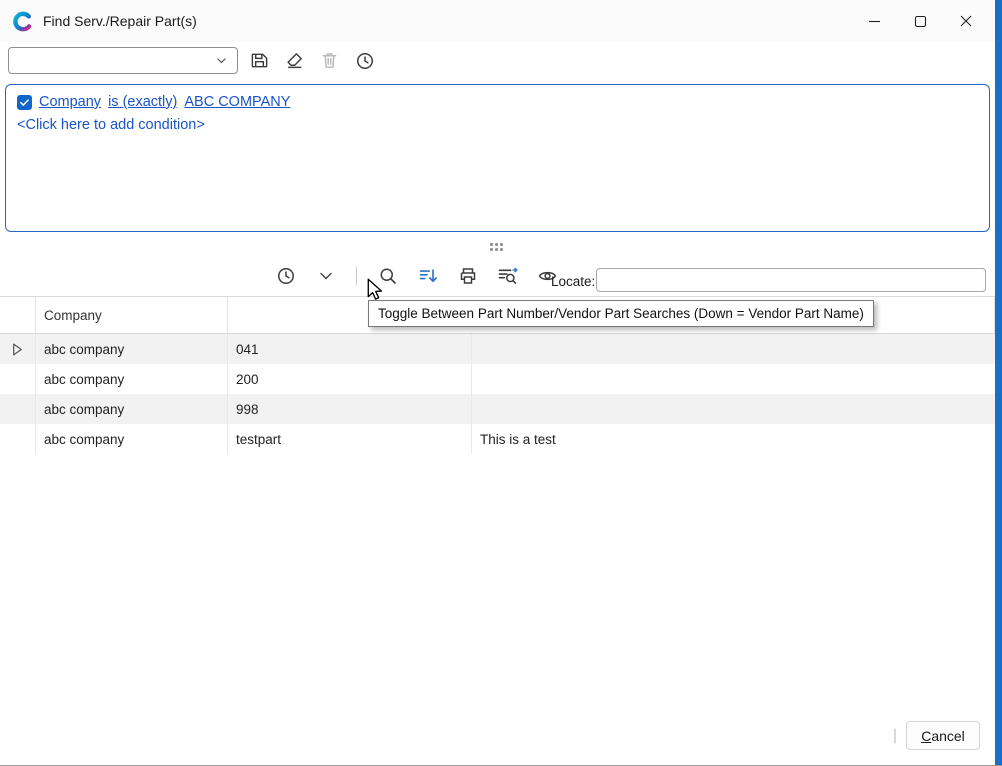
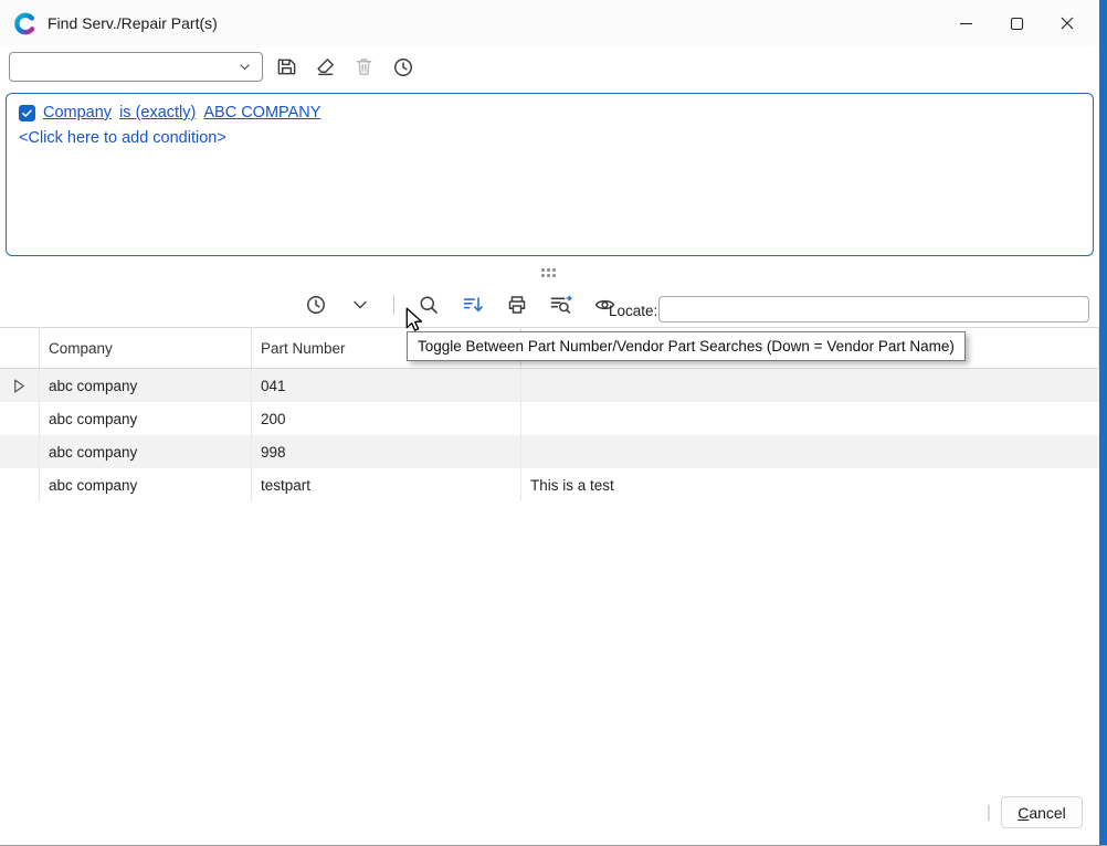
  Find Serv./Repair Part(s)
  Company
  is (exactly)
  ABC COMPANY
  <Click here to add condition>
  Locate:
  Company
+ Part Number
  abc company
  041
  abc company
  200
  abc company
  998
  abc company
  testpart
  This is a test
  Toggle Between Part Number/Vendor Part Searches (Down = Vendor Part Name)
  |
  C
  ancel
